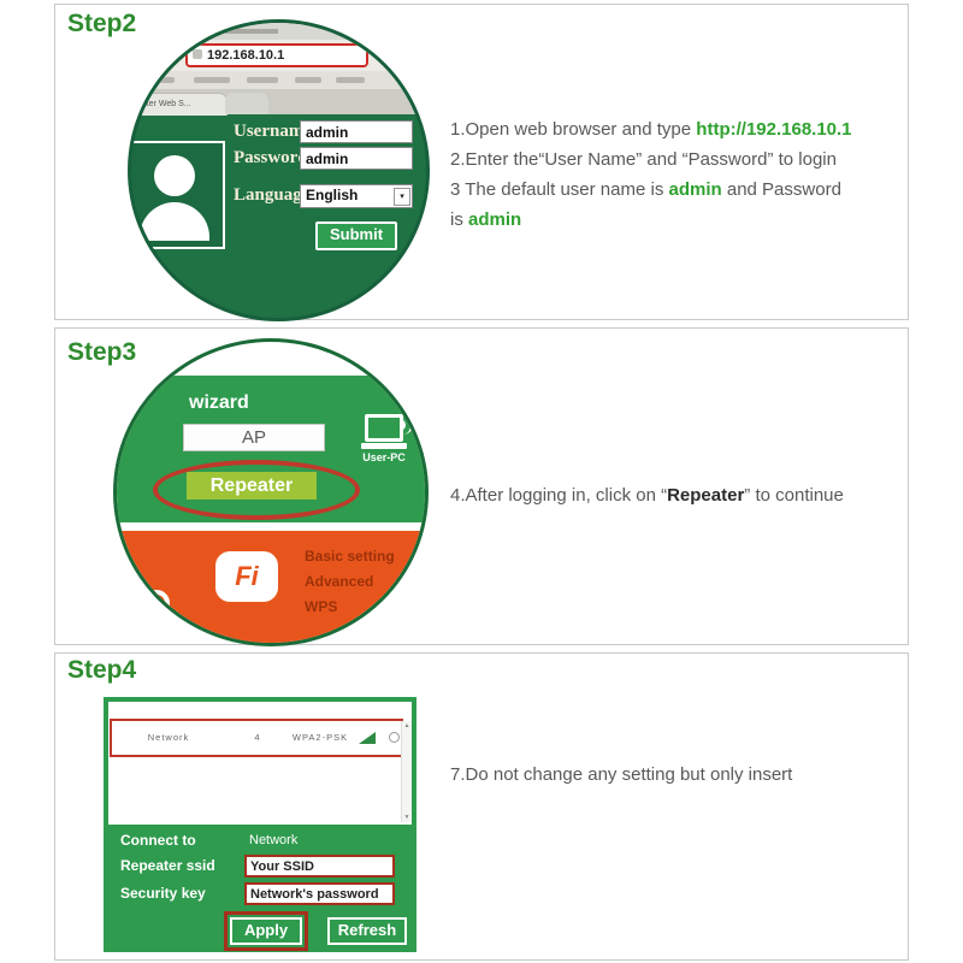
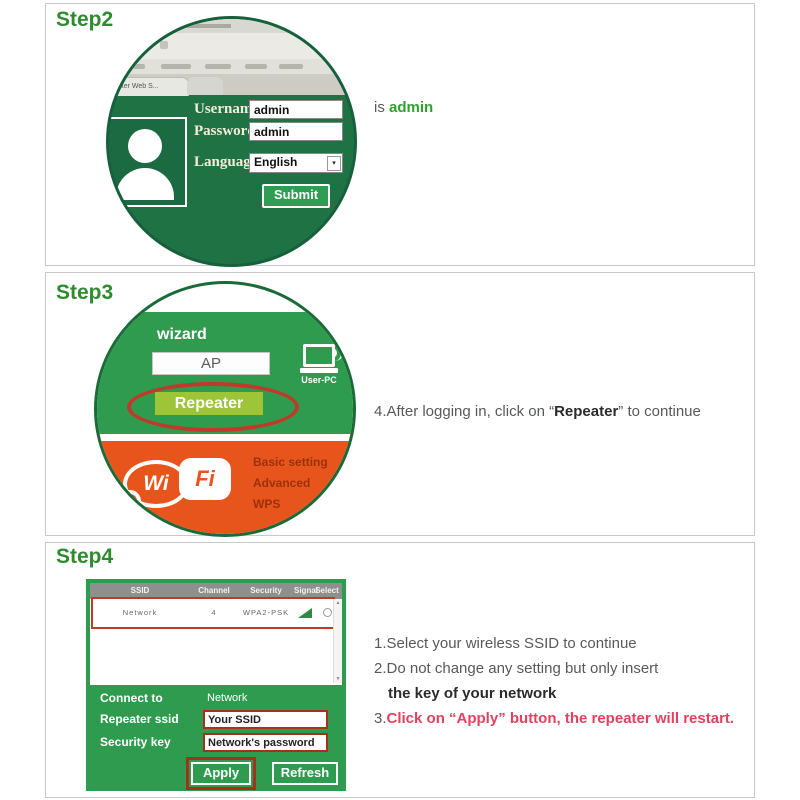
  Step2
  ★
- 192.168.10.1
  Usernam
  admin
  Passwor
  admin
  Languag
  English
  Submit
- 1.Open web browser and type http://192.168.10.1
- 2.Enter the“User Name” and “Password” to login
- 3 The default user name is admin and Password
  is admin
  Step3
  wizard
  AP
  Repeater
  User-PC
+ Wi
  Fi
  Basic setting
  Advanced
  WPS
  4.After logging in, click on “Repeater” to continue
  Step4
+ SSID
+ Channel
+ Security
+ Signal
+ Select
  Network
  4
  WPA2-PSK
  Connect to
  Network
  Repeater ssid
  Your SSID
  Security key
  Network's password
  Apply
  Refresh
+ 1.Select your wireless SSID to continue
- 7.Do not change any setting but only insert
+ 2.Do not change any setting but only insert
+ the key of your network
+ 3.Click on “Apply” button, the repeater will restart.
